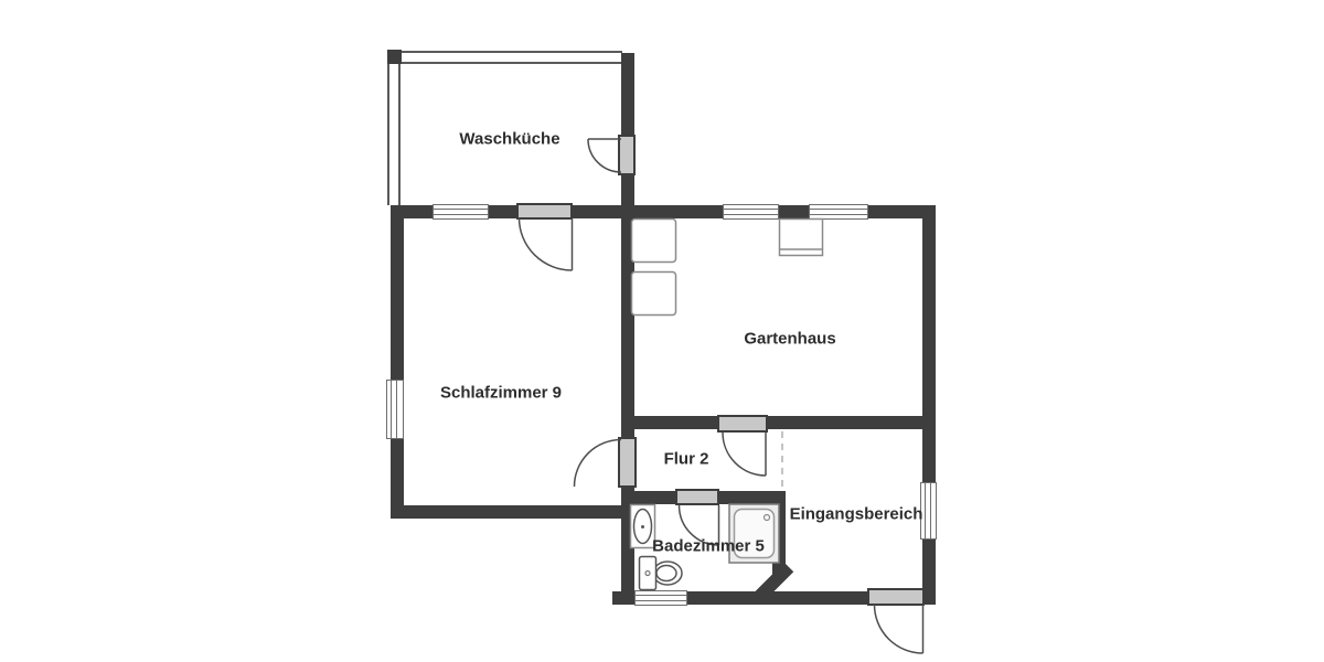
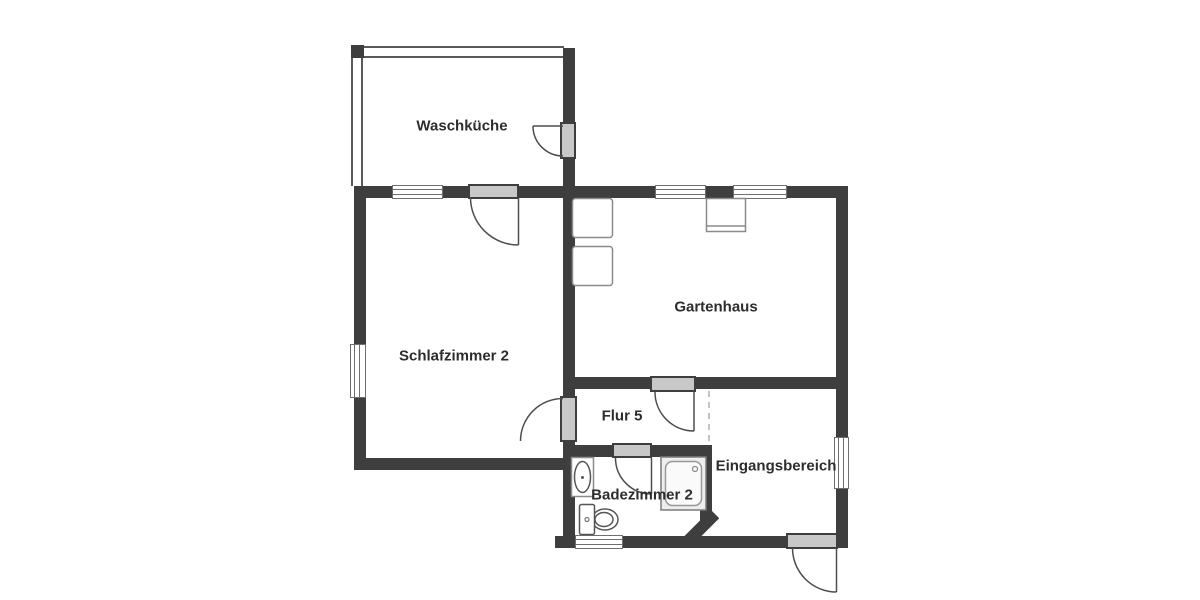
  Waschküche
- Schlafzimmer 9
+ Schlafzimmer 2
  Gartenhaus
- Flur 2
+ Flur 5
- Badezimmer 5
+ Badezimmer 2
  Eingangsbereich
